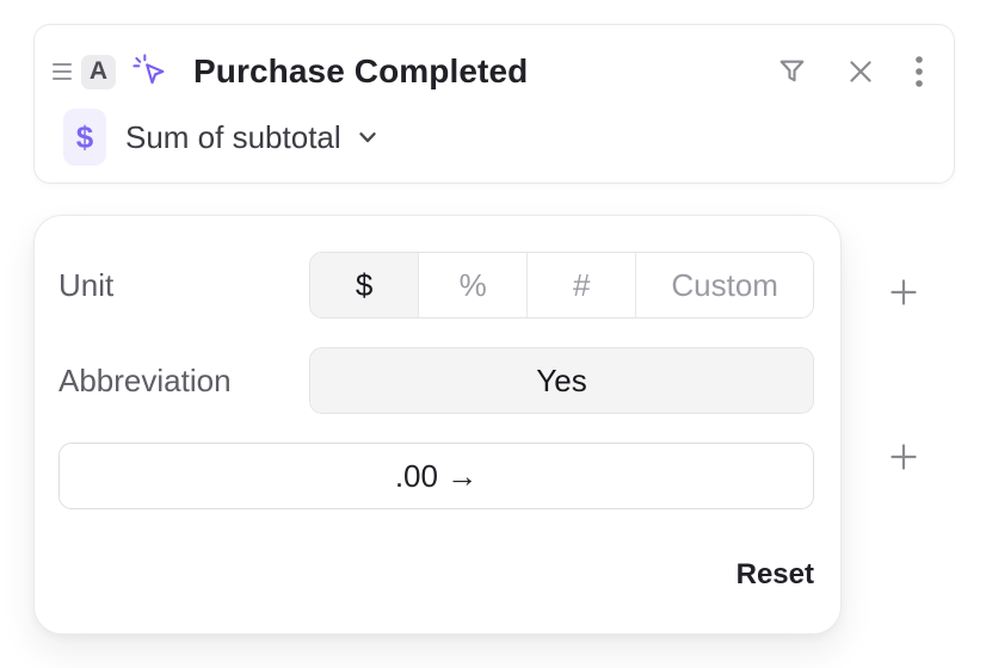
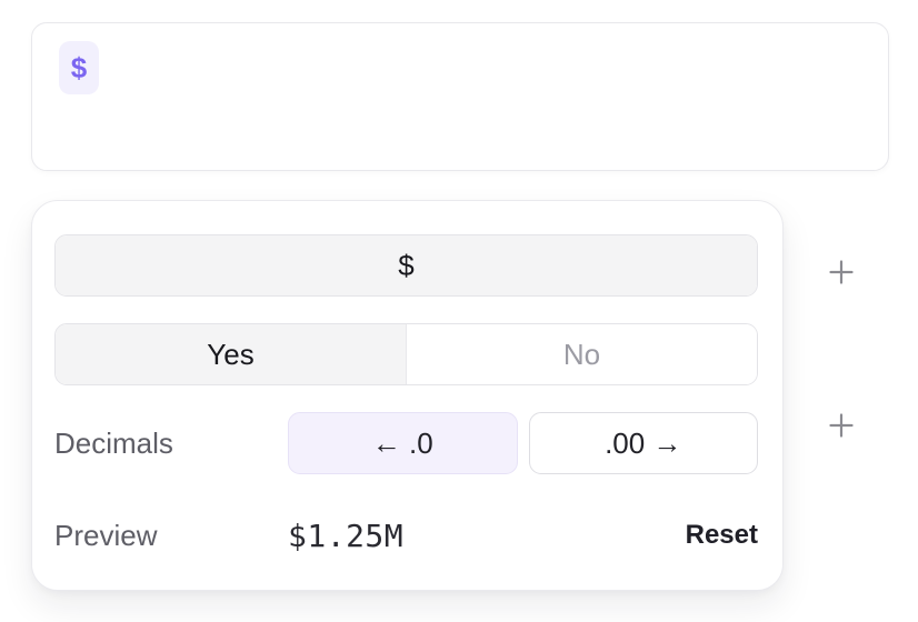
- A
- Purchase Completed
  $
- Sum of subtotal
- Unit
  $
- %
- #
- Custom
- Abbreviation
  Yes
+ No
+ Decimals
+ ← .0
  .00 →
+ Preview
+ $1.25M
  Reset
